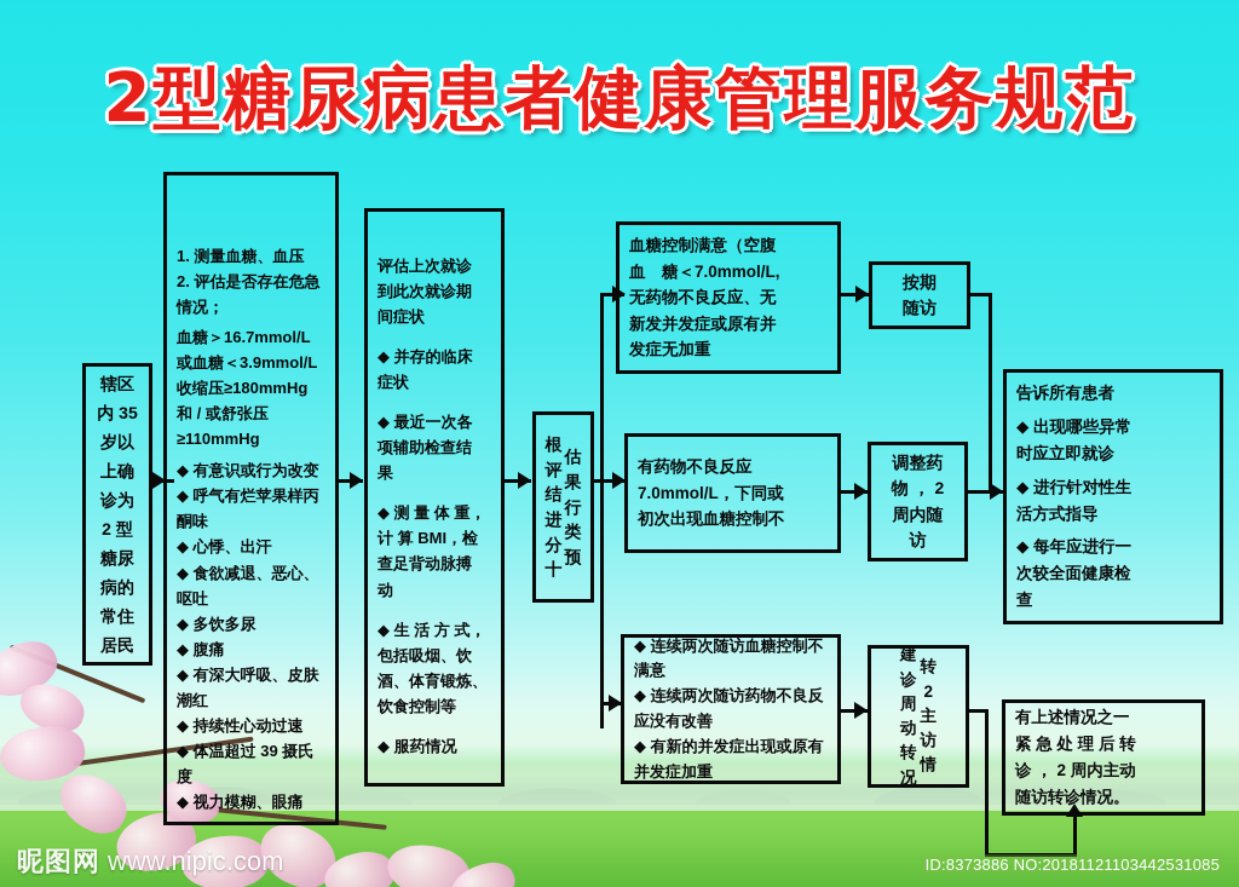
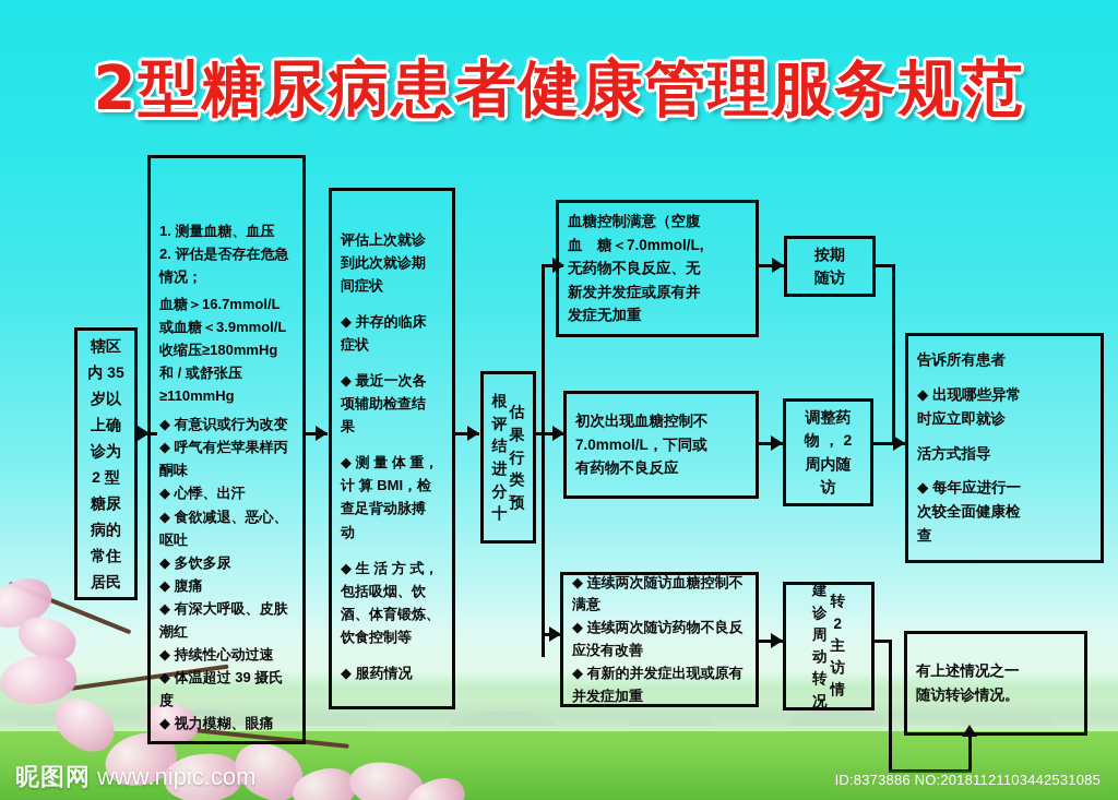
  2型糖尿病患者健康管理服务规范
  辖区
  内 35
  岁以
  上确
  诊为
  2 型
  糖尿
  病的
  常住
  居民
  1. 测量血糖、血压
  2. 评估是否存在危急
  情况；
  血糖＞16.7mmol/L
  或血糖＜3.9mmol/L
  收缩压≥180mmHg
  和 / 或舒张压
  ≥110mmHg
  ◆ 有意识或行为改变
  ◆ 呼气有烂苹果样丙
  酮味
  ◆ 心悸、出汗
  ◆ 食欲减退、恶心、
  呕吐
  ◆ 多饮多尿
  ◆ 腹痛
  ◆ 有深大呼吸、皮肤
  潮红
  ◆ 持续性心动过速
  ◆ 体温超过 39 摄氏
  度
  ◆ 视力模糊、眼痛
  评估上次就诊
  到此次就诊期
  间症状
  ◆ 并存的临床
  症状
  ◆ 最近一次各
  项辅助检查结
  果
  ◆ 测 量 体 重，
  计 算 BMI，检
  查足背动脉搏
  动
  ◆ 生 活 方 式，
  包括吸烟、饮
  酒、体育锻炼、
  饮食控制等
  ◆ 服药情况
  根
  评
  结
  进
  分
  十
  估
  果
  行
  类
  预
  血糖控制满意（空腹
  血 糖＜7.0mmol/L,
  无药物不良反应、无
  新发并发症或原有并
  发症无加重
  按期
  随访
- 有药物不良反应
+ 初次出现血糖控制不
  7.0mmol/L，下同或
- 初次出现血糖控制不
+ 有药物不良反应
  调整药
  物 ， 2
  周内随
  访
  ◆ 连续两次随访血糖控制不
  满意
  ◆ 连续两次随访药物不良反
  应没有改善
  ◆ 有新的并发症出现或原有
  并发症加重
  建
  诊
  周
  动
  转
  况
  转
  2
  主
  访
  情
  告诉所有患者
  ◆ 出现哪些异常
  时应立即就诊
- ◆ 进行针对性生
  活方式指导
  ◆ 每年应进行一
  次较全面健康检
  查
  有上述情况之一
- 紧 急 处 理 后 转
- 诊 ， 2 周内主动
  随访转诊情况。
  昵图网 www.nipic.com
  ID:8373886 NO:20181121103442531085
